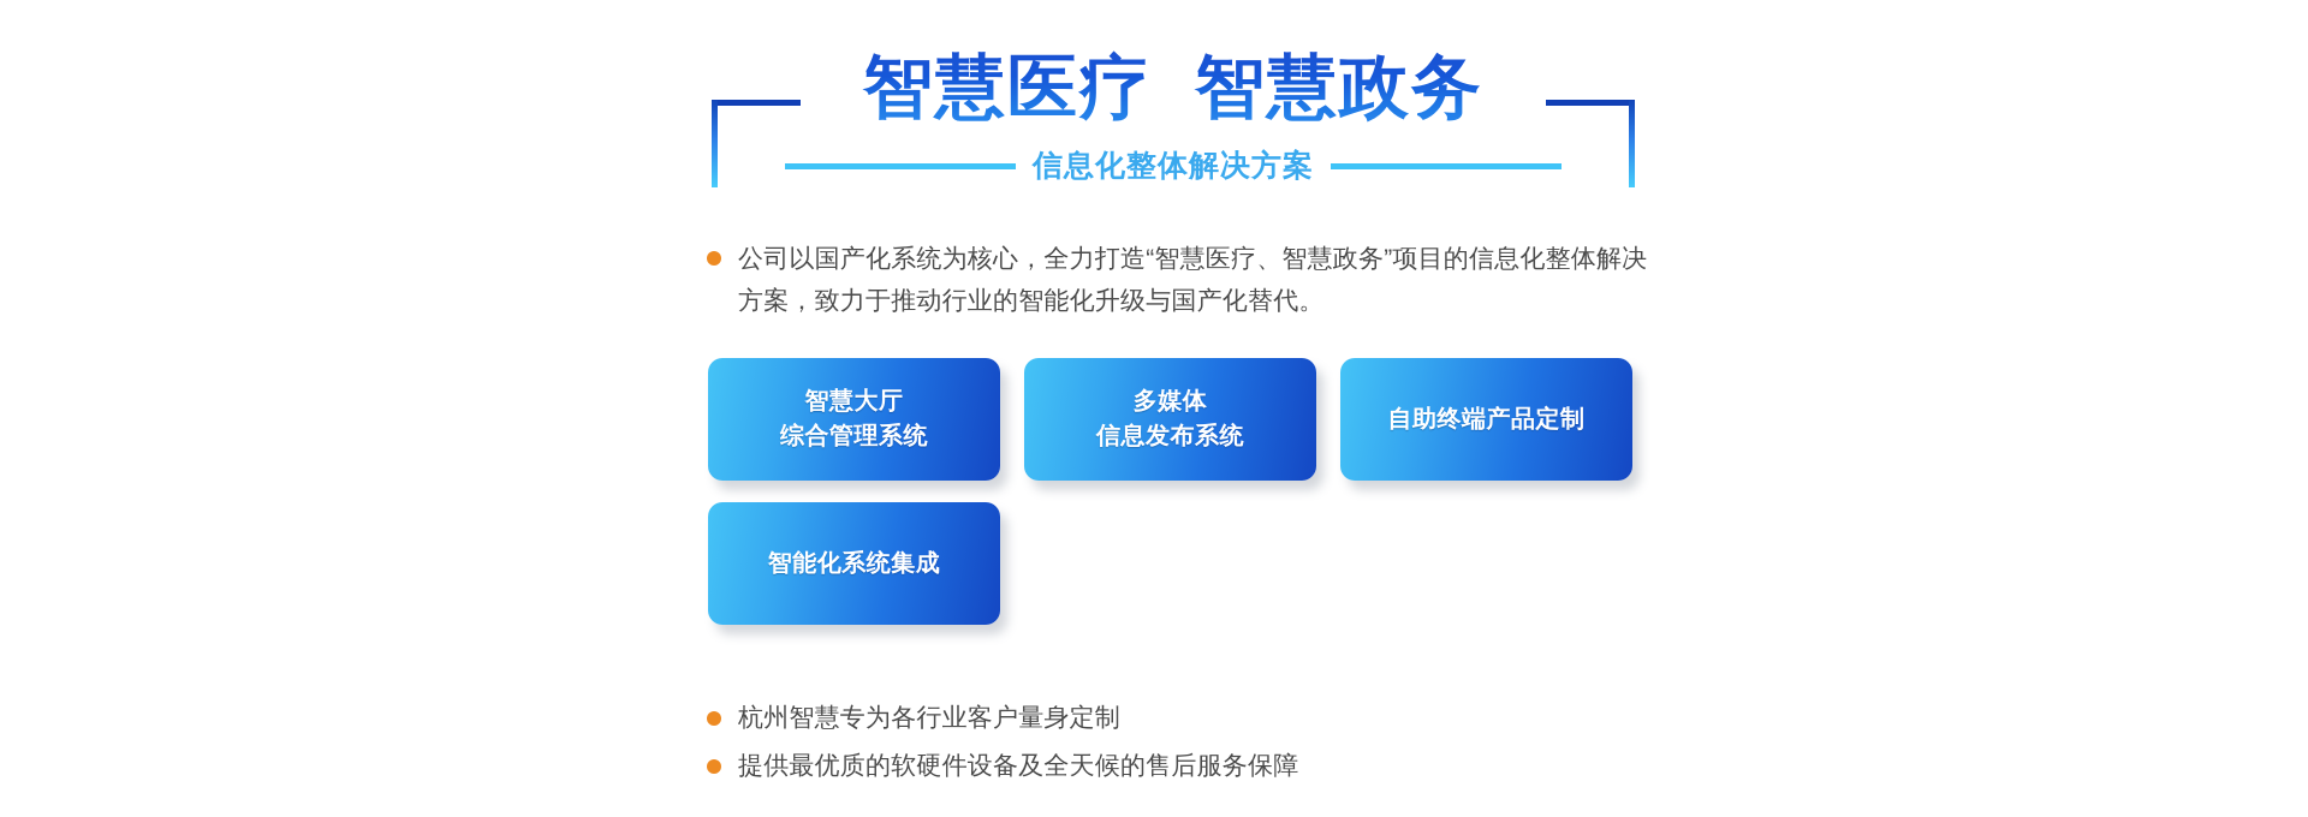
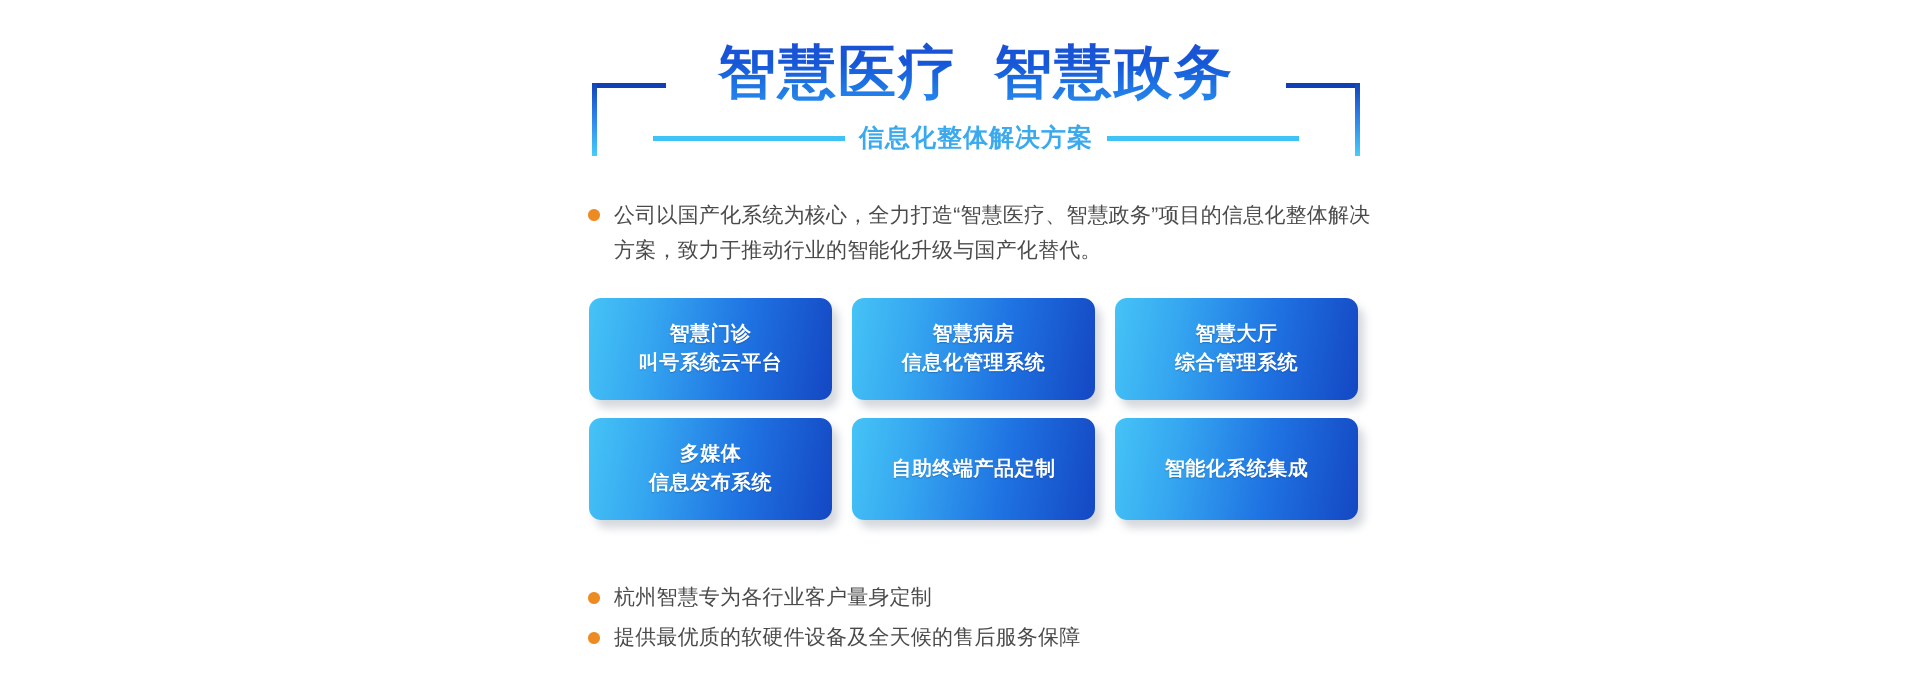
  智慧医疗 智慧政务
  信息化整体解决方案
  公司以国产化系统为核心，全力打造“智慧医疗、智慧政务”项目的信息化整体解决方案，致力于推动行业的智能化升级与国产化替代。
+ 智慧门诊
+ 叫号系统云平台
+ 智慧病房
+ 信息化管理系统
  智慧大厅
  综合管理系统
  多媒体
  信息发布系统
  自助终端产品定制
  智能化系统集成
  杭州智慧专为各行业客户量身定制
  提供最优质的软硬件设备及全天候的售后服务保障
